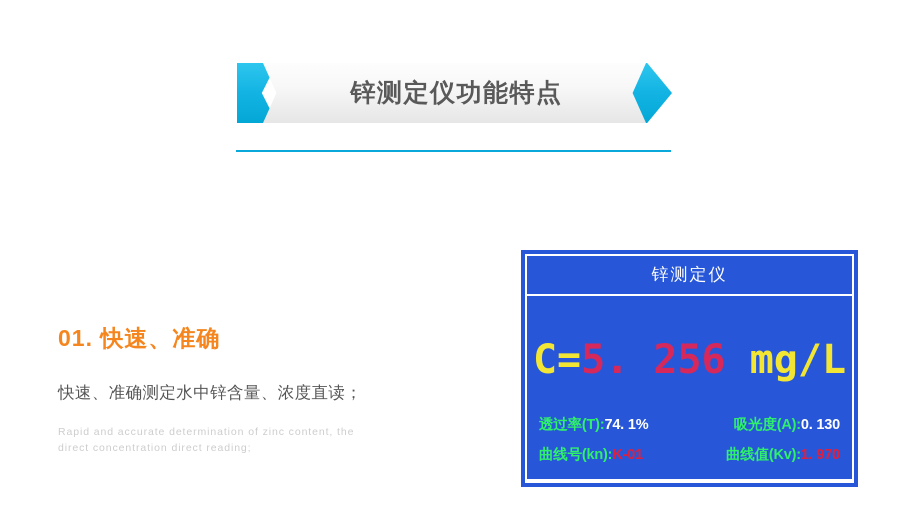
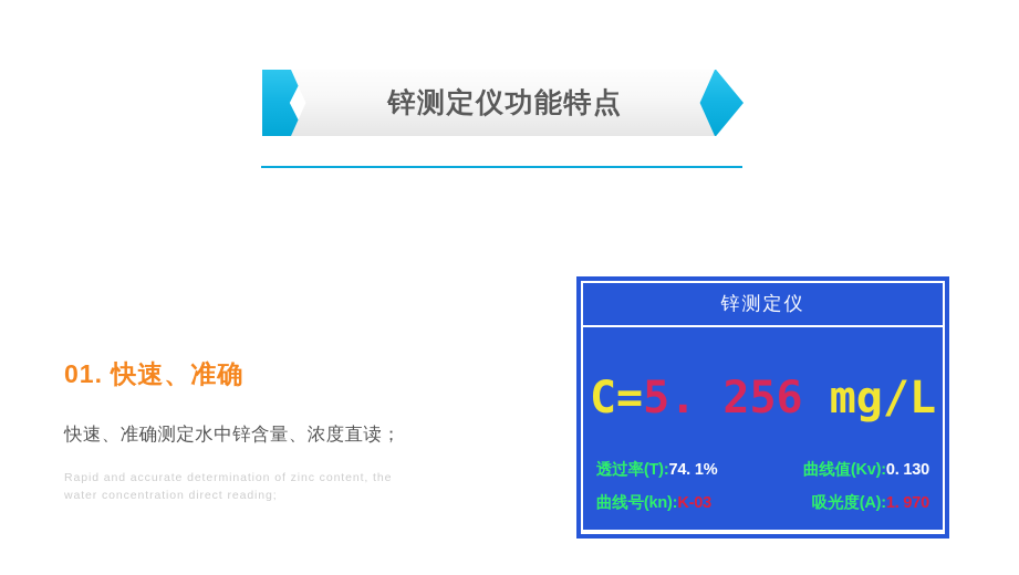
  锌测定仪功能特点
  01. 快速、准确
  快速、准确测定水中锌含量、浓度直读；
- Rapid and accurate determination of zinc content, the direct concentration direct reading;
+ Rapid and accurate determination of zinc content, the water concentration direct reading;
  锌测定仪
  C=5. 256 mg/L
  透过率(T):74. 1%
- 吸光度(A):0. 130
+ 曲线值(Kv):0. 130
- 曲线号(kn):K-01
+ 曲线号(kn):K-03
- 曲线值(Kv):1. 970
+ 吸光度(A):1. 970
